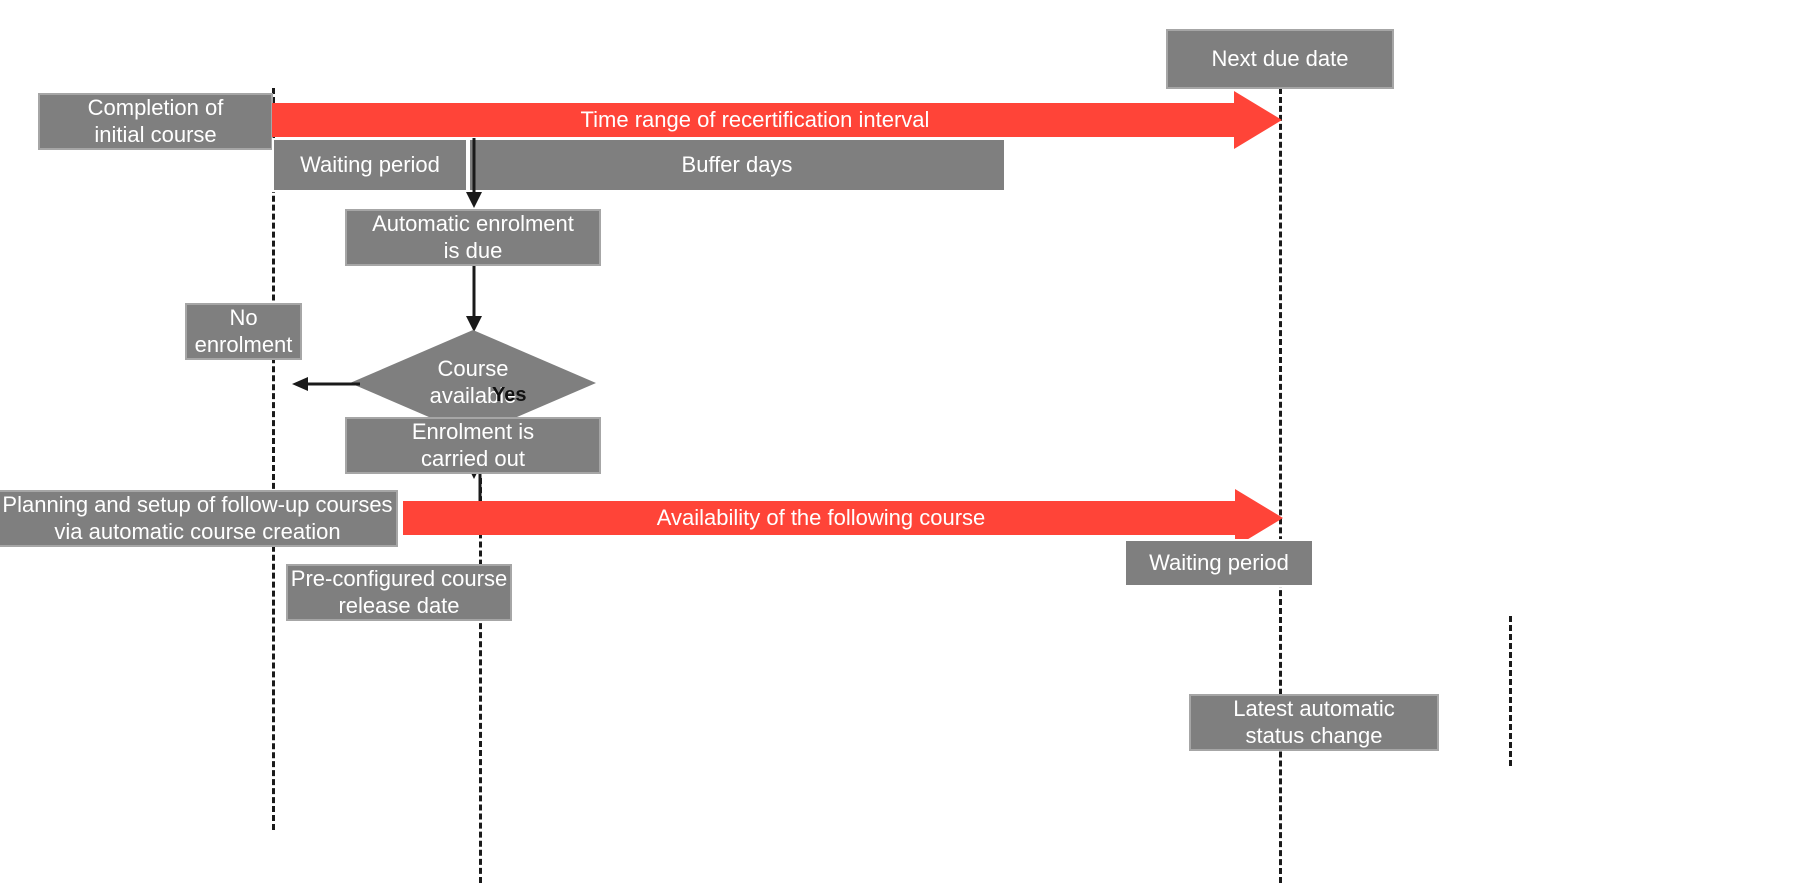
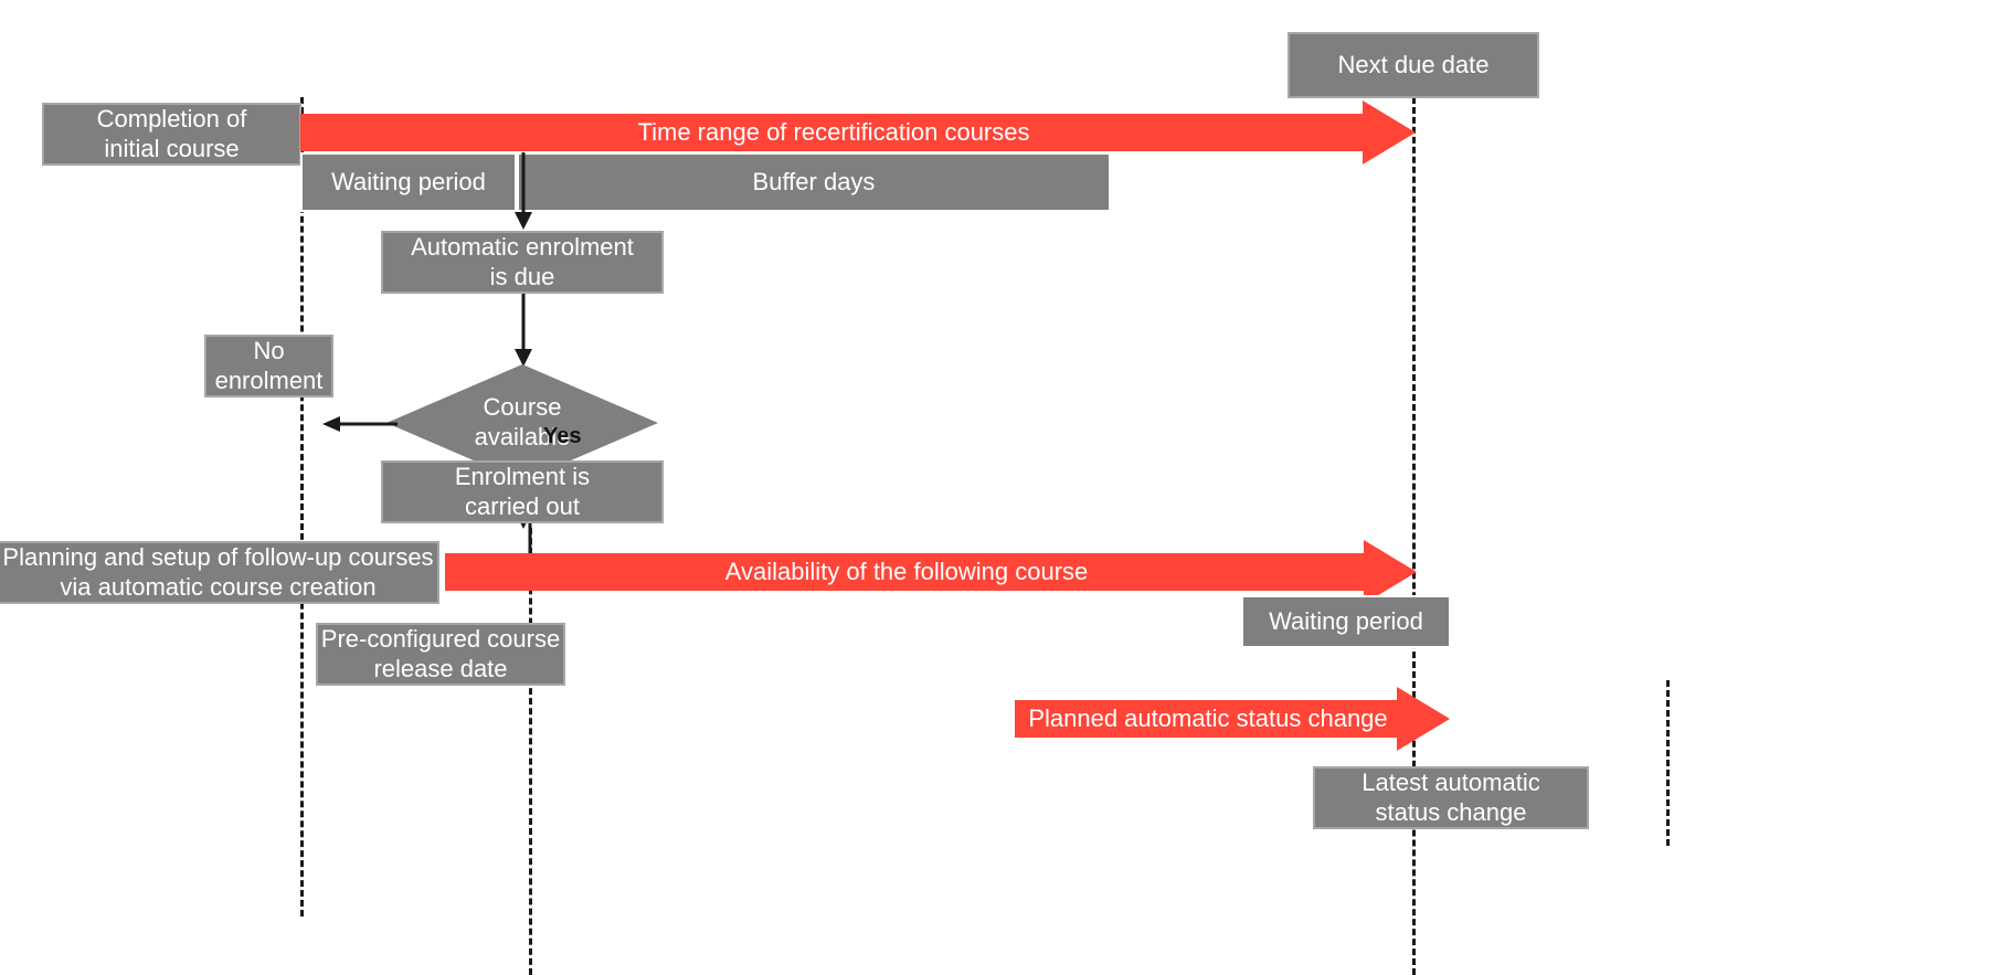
  Next due date
  Completion of
  initial course
- Time range of recertification interval
+ Time range of recertification courses
  Waiting period
  Buffer days
  Automatic enrolment
  is due
  Course
  available
  No
  enrolment
  Yes
  Enrolment is
  carried out
  Planning and setup of follow-up courses
  via automatic course creation
  Availability of the following course
  Pre-configured course
  release date
  Waiting period
+ Planned automatic status change
  Latest automatic
  status change
